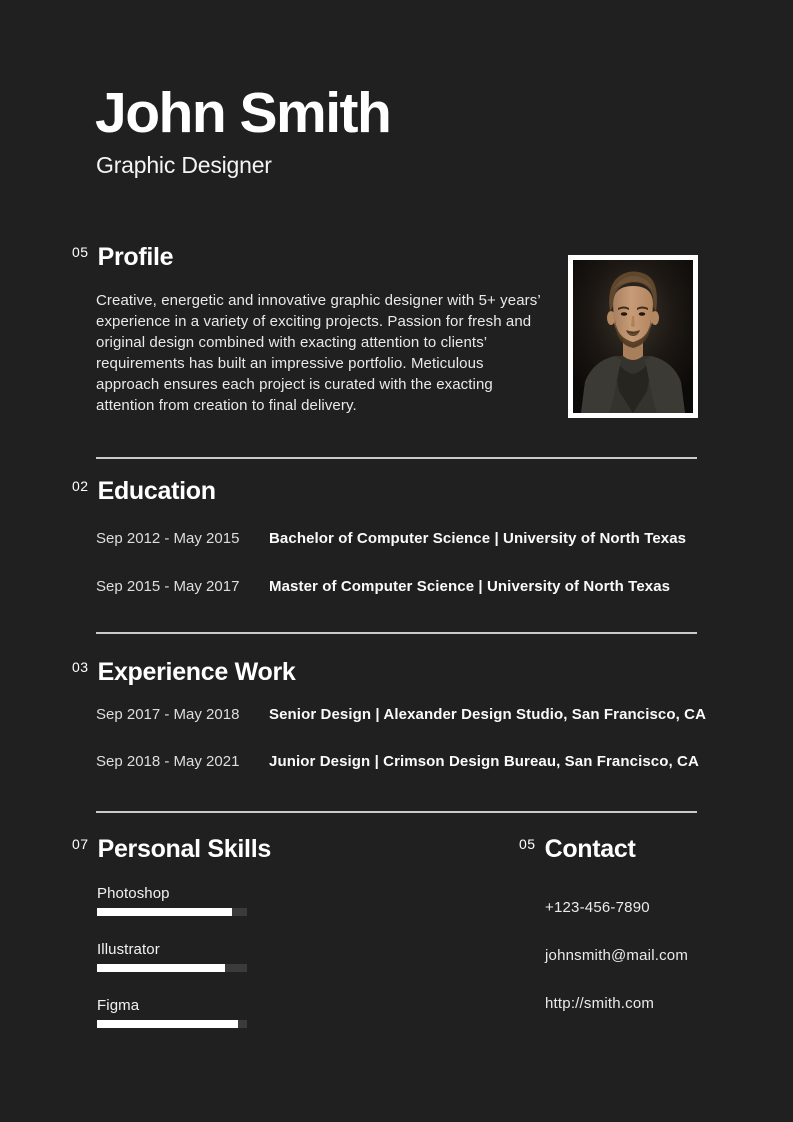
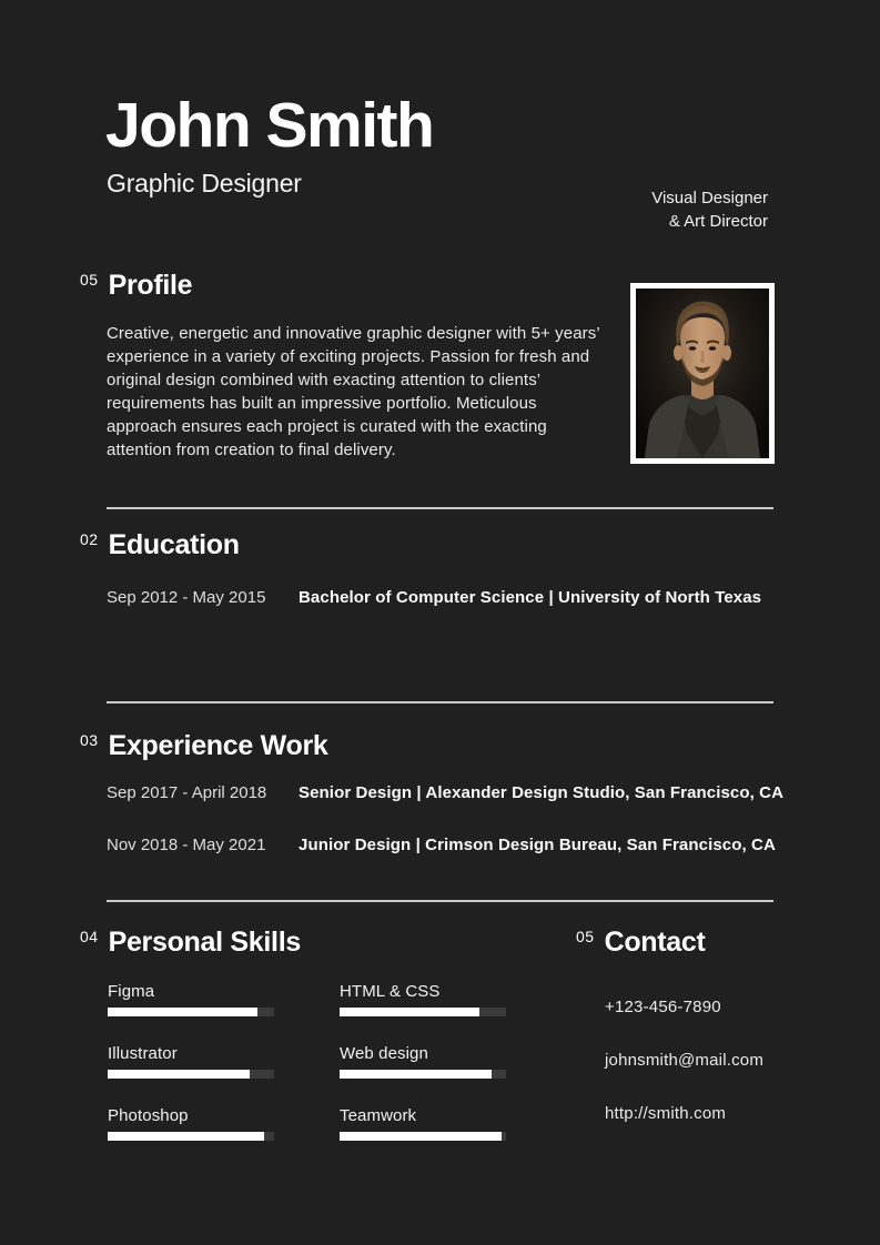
  John Smith
  Graphic Designer
+ Visual Designer
+ & Art Director
  05 Profile
  Creative, energetic and innovative graphic designer with 5+ years’ experience in a variety of exciting projects. Passion for fresh and original design combined with exacting attention to clients’ requirements has built an impressive portfolio. Meticulous approach ensures each project is curated with the exacting attention from creation to final delivery.
  02 Education
  Sep 2012 - May 2015
  Bachelor of Computer Science | University of North Texas
- Sep 2015 - May 2017
- Master of Computer Science | University of North Texas
  03 Experience Work
- Sep 2017 - May 2018
+ Sep 2017 - April 2018
  Senior Design | Alexander Design Studio, San Francisco, CA
- Sep 2018 - May 2021
+ Nov 2018 - May 2021
  Junior Design | Crimson Design Bureau, San Francisco, CA
- 07 Personal Skills
+ 04 Personal Skills
- Photoshop
+ Figma
  Illustrator
- Figma
+ Photoshop
+ HTML & CSS
+ Web design
+ Teamwork
  05 Contact
  +123-456-7890
  johnsmith@mail.com
  http://smith.com
